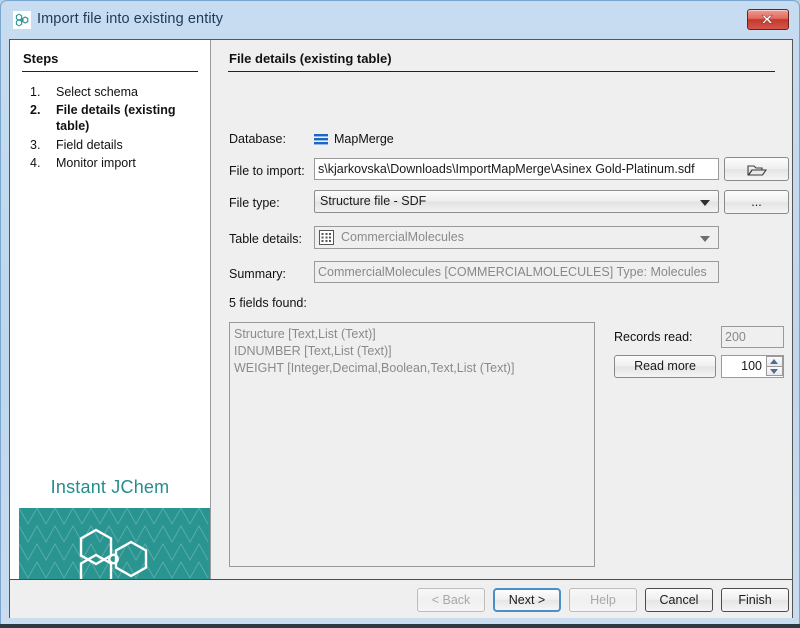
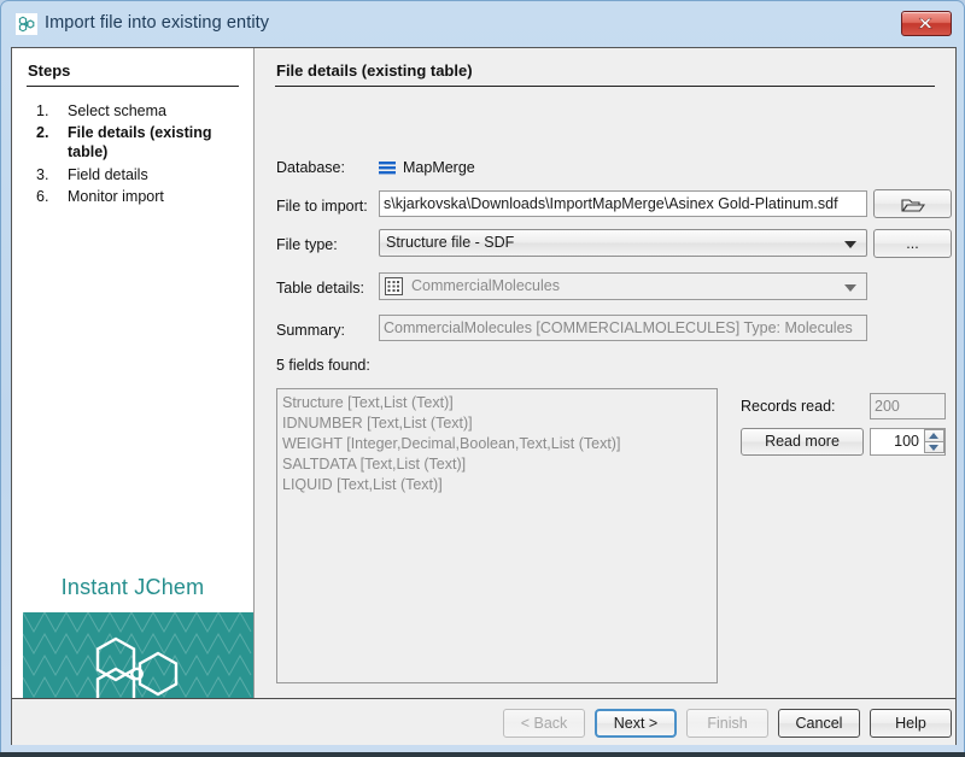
  Import file into existing entity
  Steps
  1.
  Select schema
  2.
  File details (existing table)
  3.
  Field details
- 4.
+ 6.
  Monitor import
  Instant JChem
  File details (existing table)
  Database:
  MapMerge
  File to import:
  s\kjarkovska\Downloads\ImportMapMerge\Asinex Gold-Platinum.sdf
  File type:
  Structure file - SDF
  ...
  Table details:
  CommercialMolecules
  Summary:
  CommercialMolecules [COMMERCIALMOLECULES] Type: Molecules
  5 fields found:
  Structure [Text,List (Text)]
  IDNUMBER [Text,List (Text)]
  WEIGHT [Integer,Decimal,Boolean,Text,List (Text)]
+ SALTDATA [Text,List (Text)]
+ LIQUID [Text,List (Text)]
  Records read:
  200
  Read more
  100
  < Back
  Next >
- Help
+ Finish
  Cancel
- Finish
+ Help
